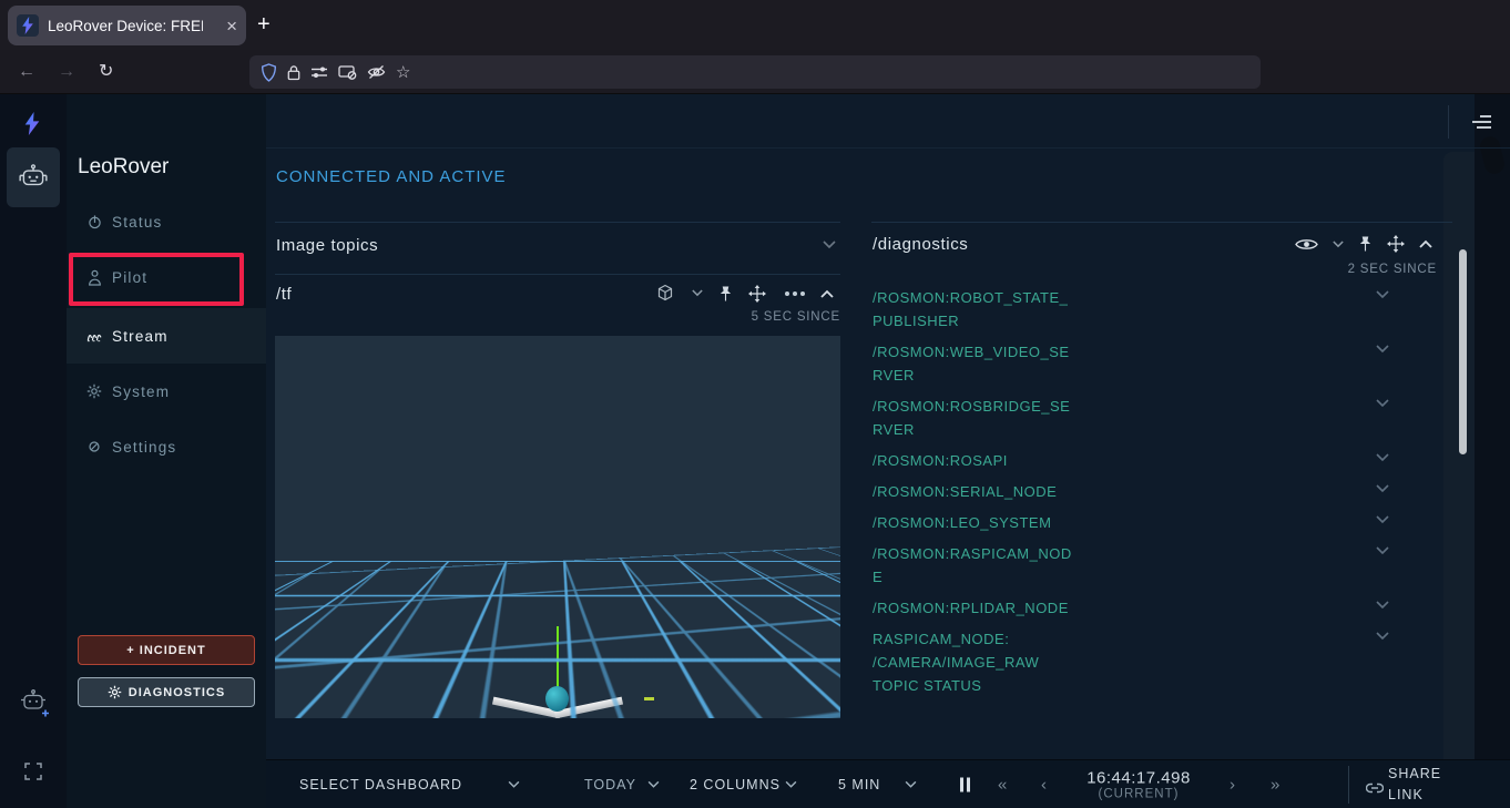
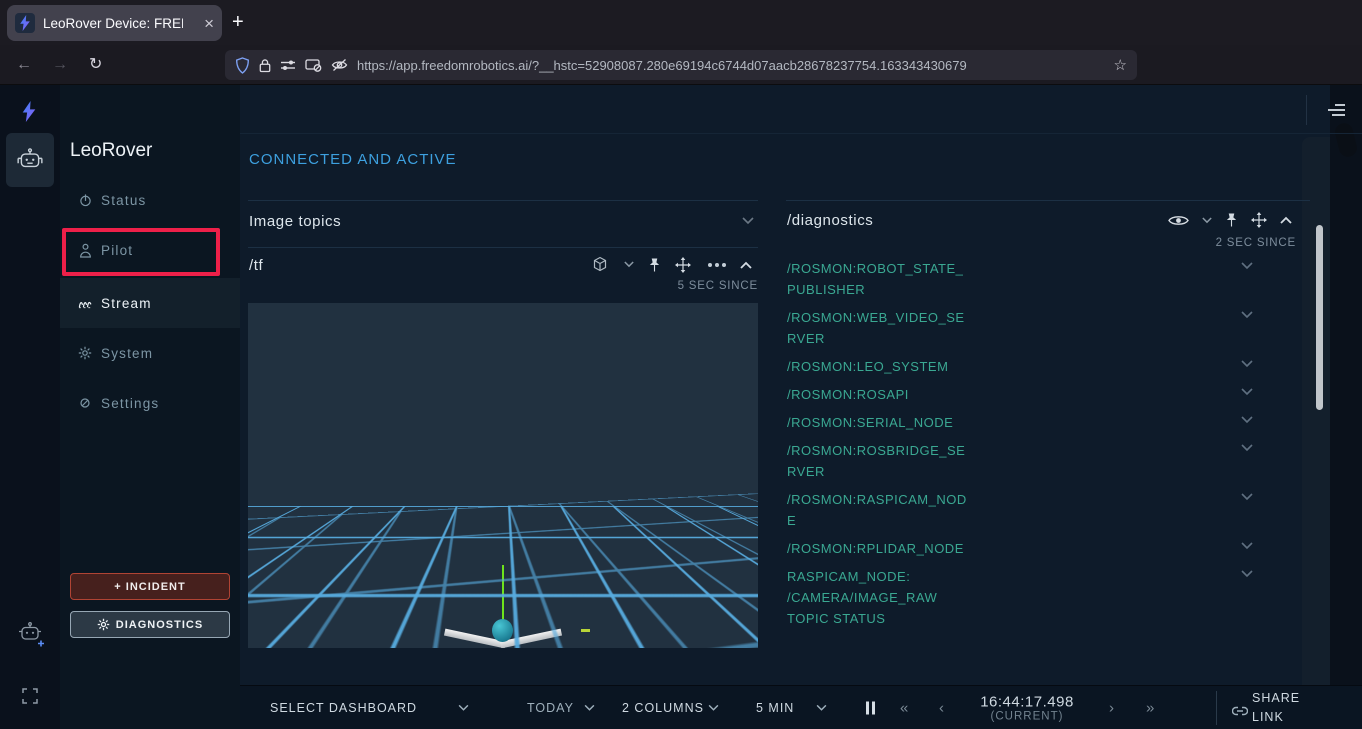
  LeoRover Device: FRE
  ×
  +
  ←
  →
  ↻
+ https://app.freedomrobotics.ai/?__hstc=52908087.280e69194c6744d07aacb28678237754.163343430679
  ☆
  LeoRover
  Status
  Pilot
  Stream
  System
  Settings
  + INCIDENT
  DIAGNOSTICS
  CONNECTED AND ACTIVE
  Image topics
  /tf
  5 SEC SINCE
  /diagnostics
  2 SEC SINCE
  /ROSMON:ROBOT_STATE_PUBLISHER
  /ROSMON:WEB_VIDEO_SERVER
- /ROSMON:ROSBRIDGE_SERVER
+ /ROSMON:LEO_SYSTEM
  /ROSMON:ROSAPI
  /ROSMON:SERIAL_NODE
- /ROSMON:LEO_SYSTEM
+ /ROSMON:ROSBRIDGE_SERVER
  /ROSMON:RASPICAM_NODE
  /ROSMON:RPLIDAR_NODE
  RASPICAM_NODE: /CAMERA/IMAGE_RAW TOPIC STATUS
  SELECT DASHBOARD
  TODAY
  2 COLUMNS
  5 MIN
  «
  ‹
  16:44:17.498
  (CURRENT)
  ›
  »
  SHARE LINK
